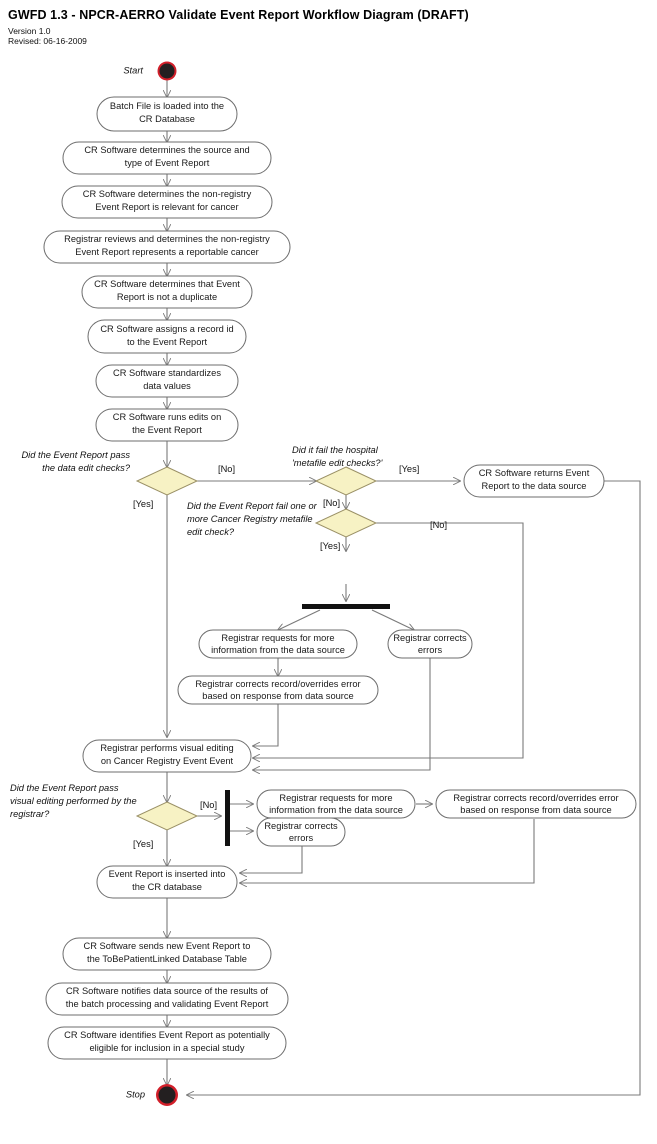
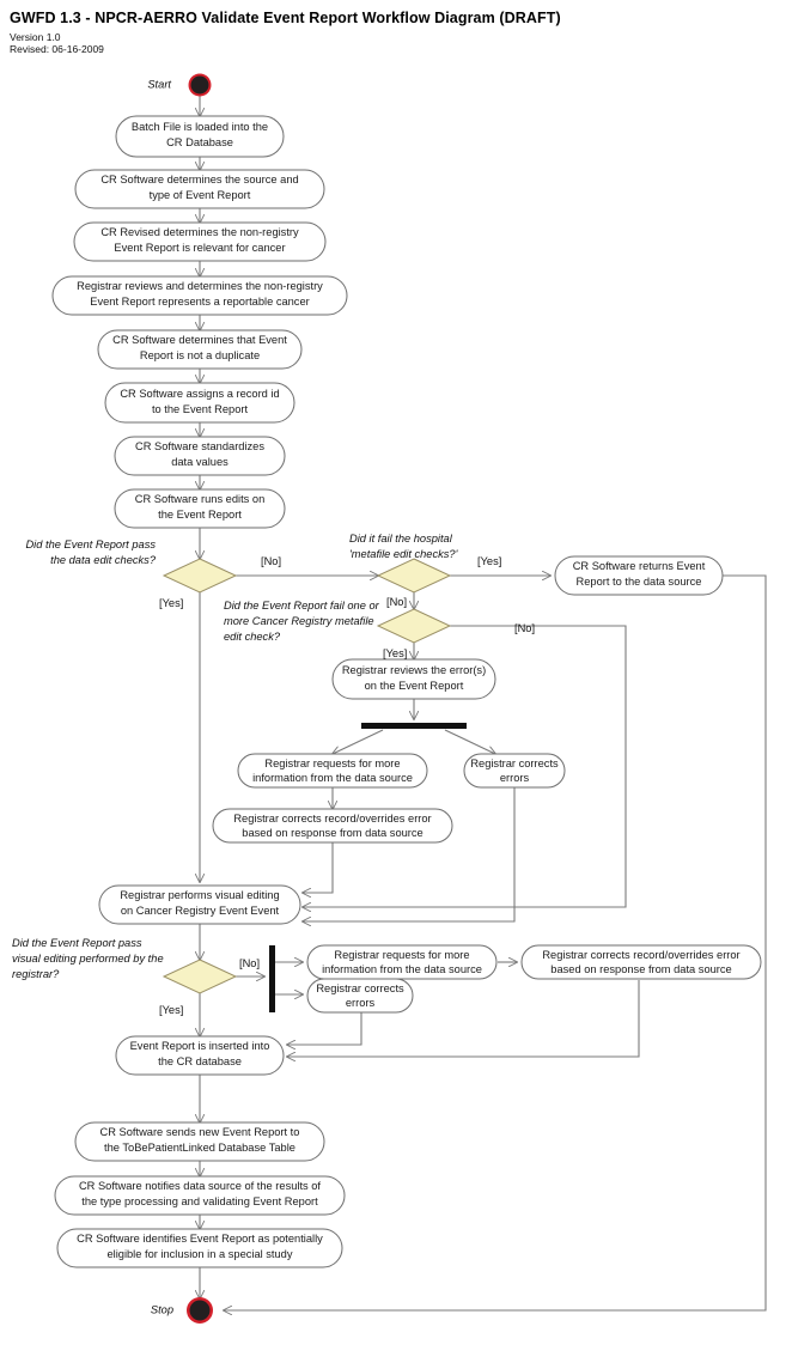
  GWFD 1.3 - NPCR-AERRO Validate Event Report Workflow Diagram (DRAFT)
  Version 1.0
  Revised: 06-16-2009
  Start
  Stop
  Batch File is loaded into the
  CR Database
  CR Software determines the source and
  type of Event Report
- CR Software determines the non-registry
+ CR Revised determines the non-registry
  Event Report is relevant for cancer
  Registrar reviews and determines the non-registry
  Event Report represents a reportable cancer
  CR Software determines that Event
  Report is not a duplicate
  CR Software assigns a record id
  to the Event Report
  CR Software standardizes
  data values
  CR Software runs edits on
  the Event Report
  CR Software returns Event
  Report to the data source
+ Registrar reviews the error(s)
+ on the Event Report
  Registrar requests for more
  information from the data source
  Registrar corrects
  errors
  Registrar corrects record/overrides error
  based on response from data source
  Registrar performs visual editing
  on Cancer Registry Event Event
  Registrar requests for more
  information from the data source
  Registrar corrects record/overrides error
  based on response from data source
  Registrar corrects
  errors
  Event Report is inserted into
  the CR database
  CR Software sends new Event Report to
  the ToBePatientLinked Database Table
  CR Software notifies data source of the results of
- the batch processing and validating Event Report
+ the type processing and validating Event Report
  CR Software identifies Event Report as potentially
  eligible for inclusion in a special study
  Did the Event Report pass
  the data edit checks?
  Did it fail the hospital
  'metafile edit checks?'
  Did the Event Report fail one or
  more Cancer Registry metafile
  edit check?
  Did the Event Report pass
  visual editing performed by the
  registrar?
  [No]
  [Yes]
  [Yes]
  [No]
  [No]
  [Yes]
  [No]
  [Yes]
